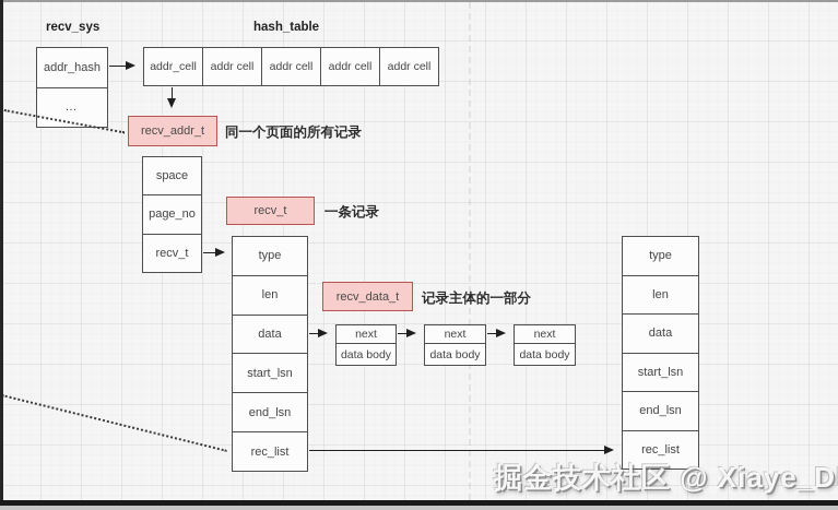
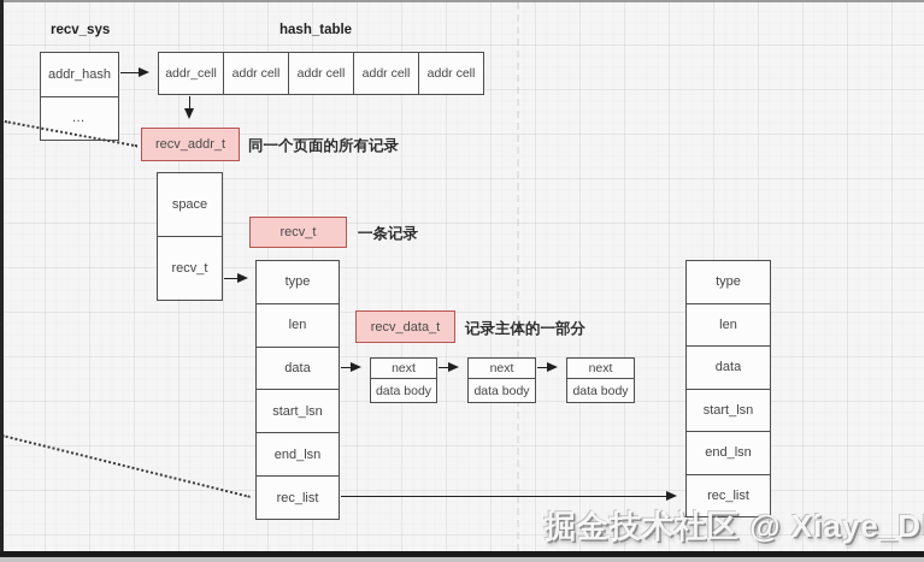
  recv_sys
  hash_table
  addr_hash
  …
  addr_cell
  addr cell
  addr cell
  addr cell
  addr cell
  recv_addr_t
  同一个页面的所有记录
  space
- page_no
  recv_t
  recv_t
  一条记录
  type
  len
  data
  start_lsn
  end_lsn
  rec_list
  recv_data_t
  记录主体的一部分
  next
  data body
  next
  data body
  next
  data body
  type
  len
  data
  start_lsn
  end_lsn
  rec_list
  掘金技术社区 @ Xiaye_D
